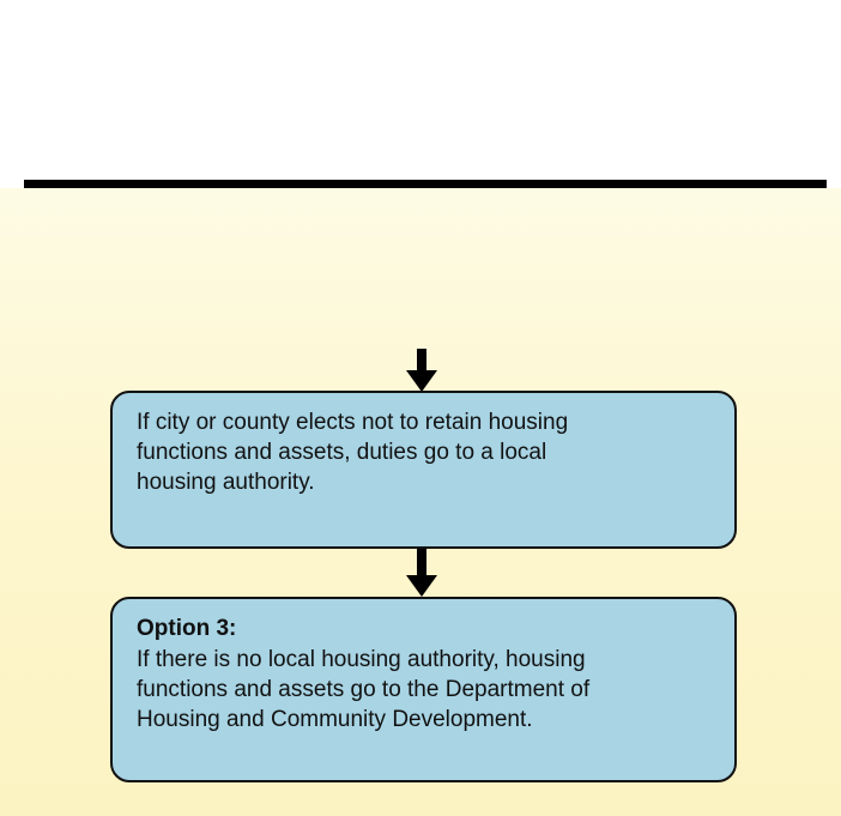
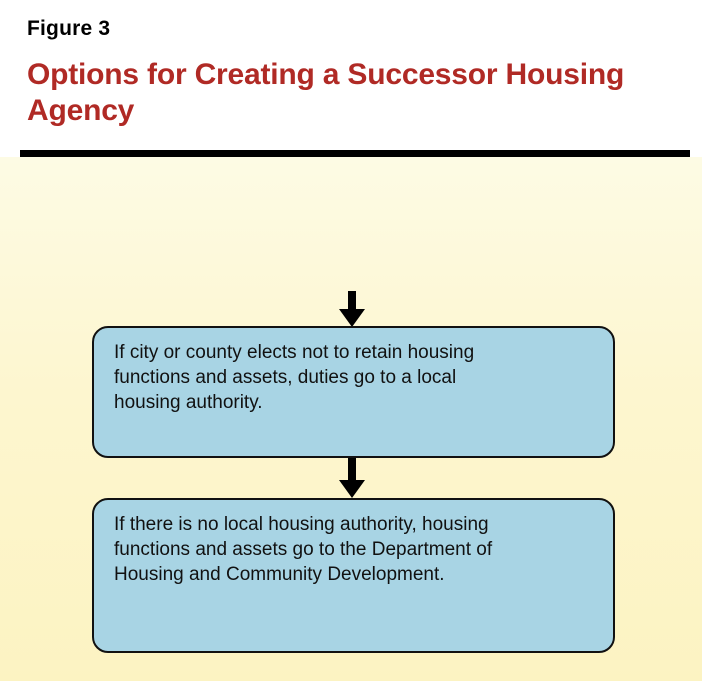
+ Figure 3
+ Options for Creating a Successor Housing Agency
  If city or county elects not to retain housing
  functions and assets, duties go to a local
  housing authority.
- Option 3:
  If there is no local housing authority, housing
  functions and assets go to the Department of
  Housing and Community Development.
